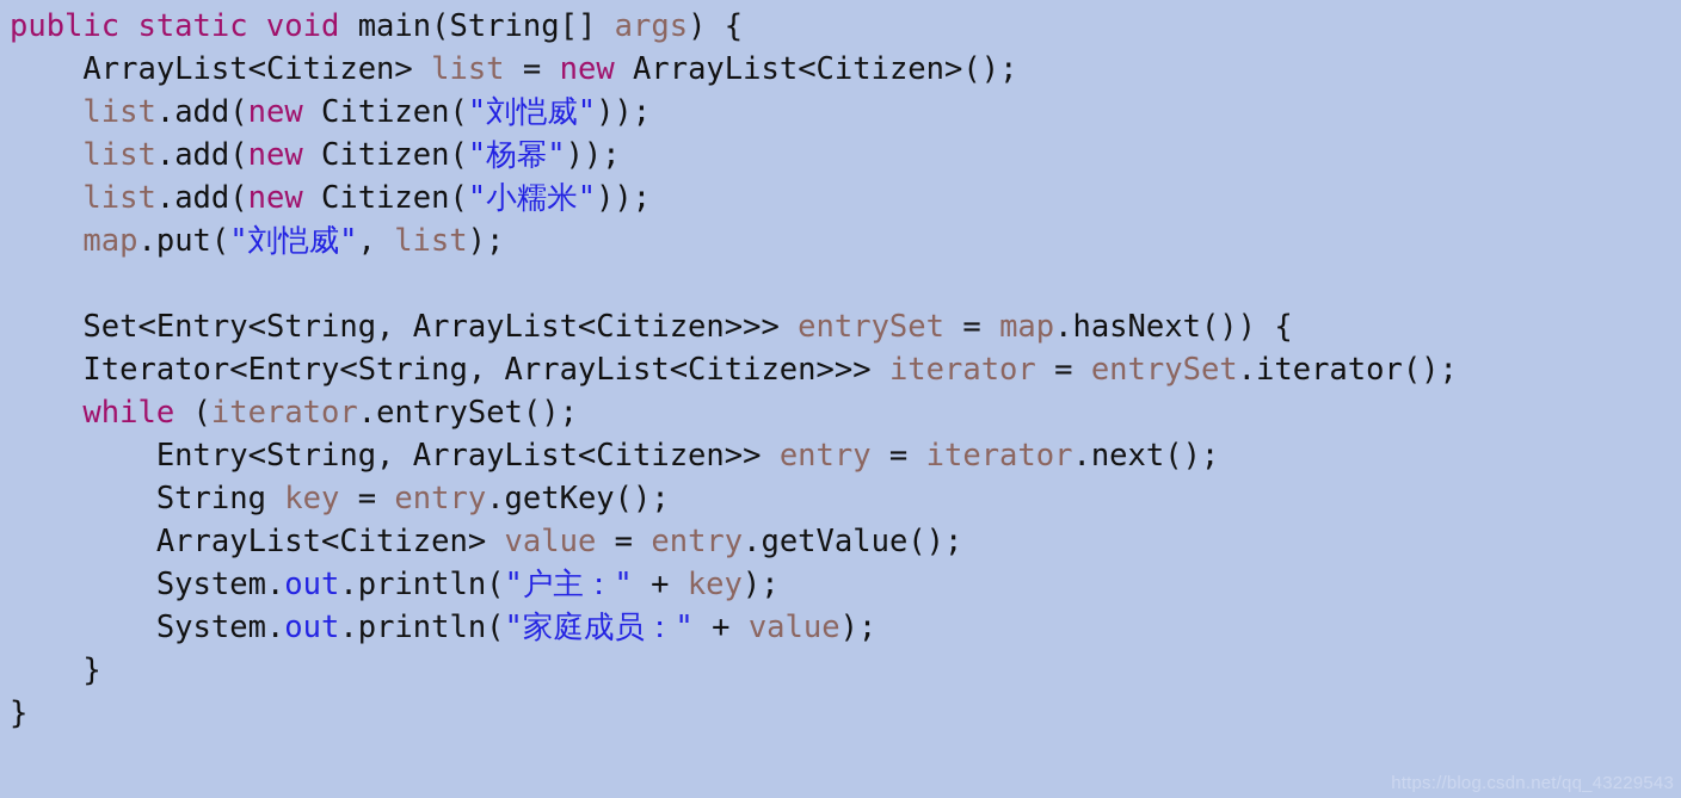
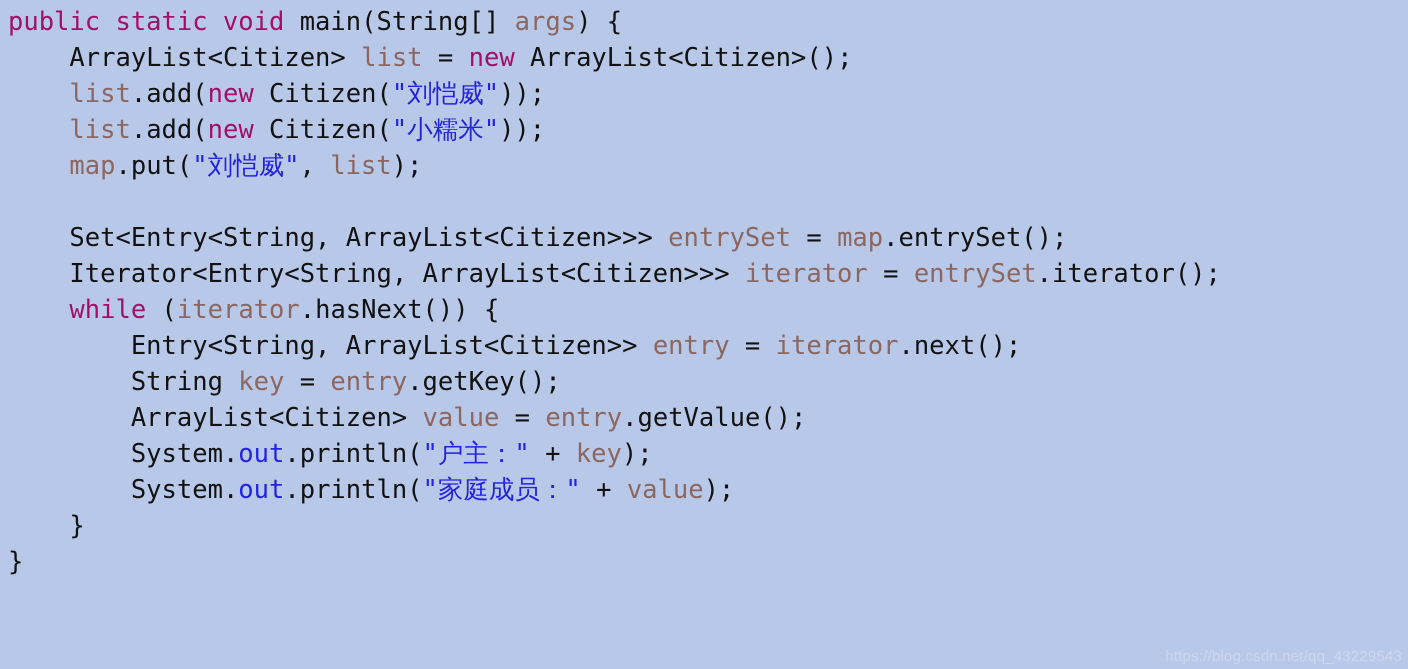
  public static void main(String[] args) {
  ArrayList<Citizen> list = new ArrayList<Citizen>();
  list.add(new Citizen("刘恺威"));
- list.add(new Citizen("杨幂"));
  list.add(new Citizen("小糯米"));
  map.put("刘恺威", list);
- Set<Entry<String, ArrayList<Citizen>>> entrySet = map.hasNext()) {
+ Set<Entry<String, ArrayList<Citizen>>> entrySet = map.entrySet();
  Iterator<Entry<String, ArrayList<Citizen>>> iterator = entrySet.iterator();
- while (iterator.entrySet();
+ while (iterator.hasNext()) {
  Entry<String, ArrayList<Citizen>> entry = iterator.next();
  String key = entry.getKey();
  ArrayList<Citizen> value = entry.getValue();
  System.out.println("户主：" + key);
  System.out.println("家庭成员：" + value);
  }
  }
